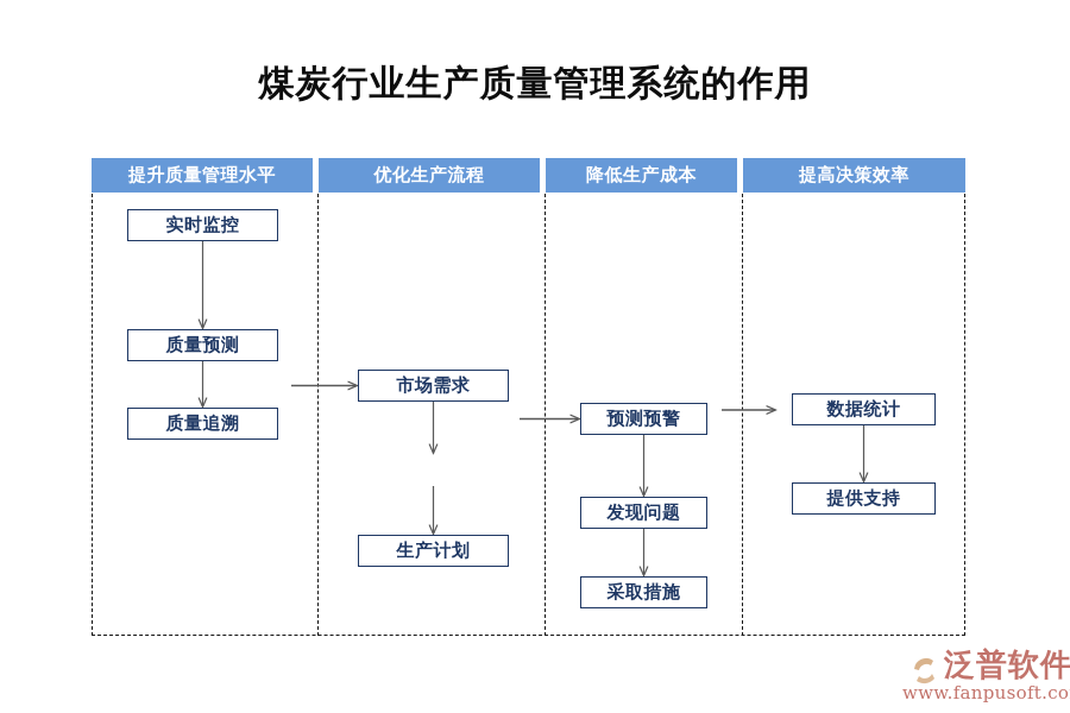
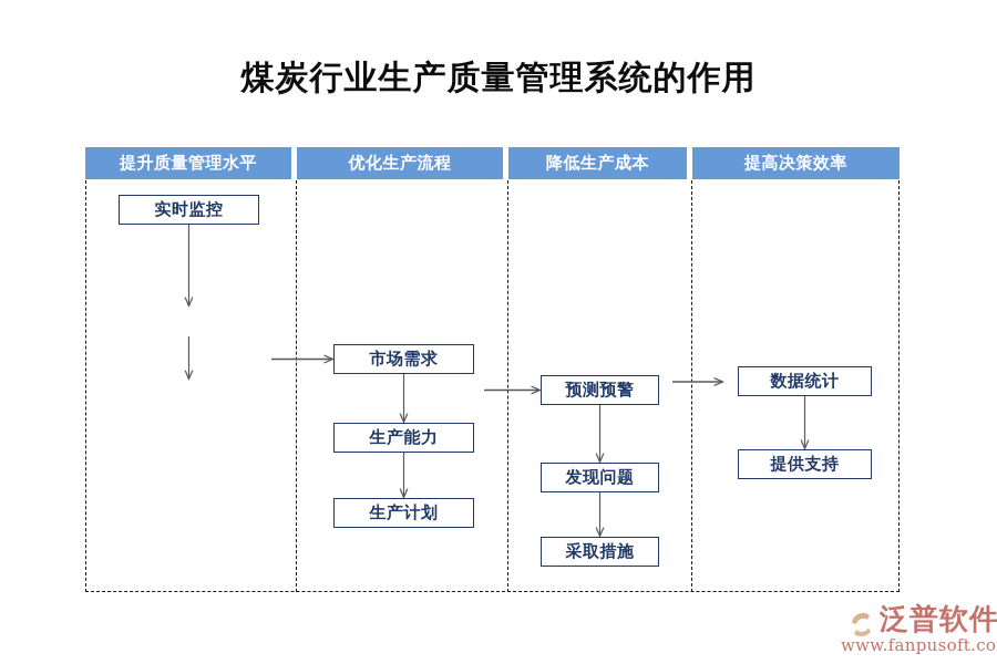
  煤炭行业生产质量管理系统的作用
  提升质量管理水平
  优化生产流程
  降低生产成本
  提高决策效率
  实时监控
- 质量预测
- 质量追溯
  市场需求
+ 生产能力
  生产计划
  预测预警
  发现问题
  采取措施
  数据统计
  提供支持
  泛普软件
  www.fanpusoft.co
